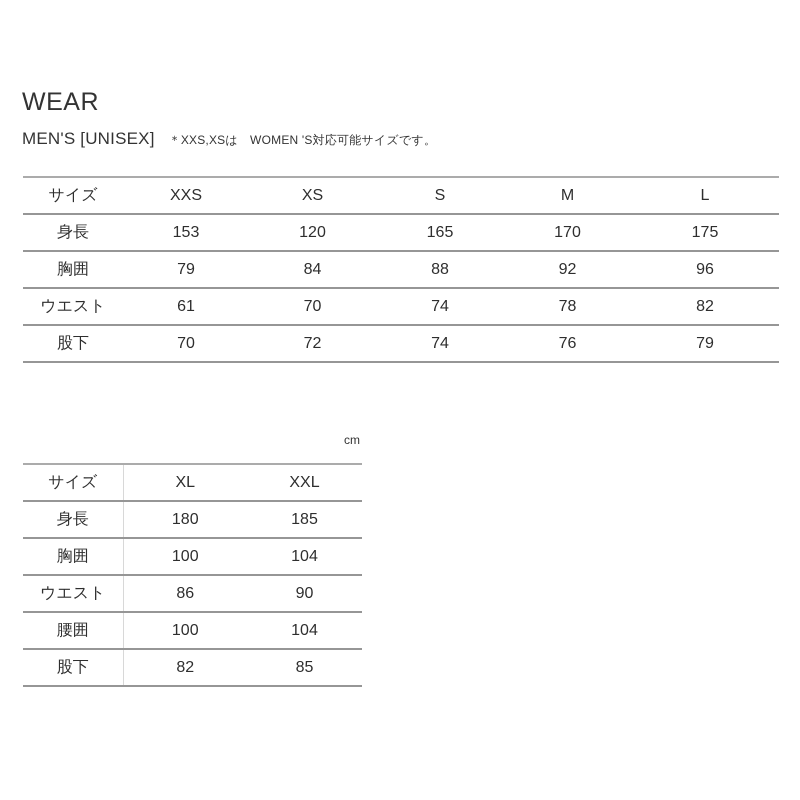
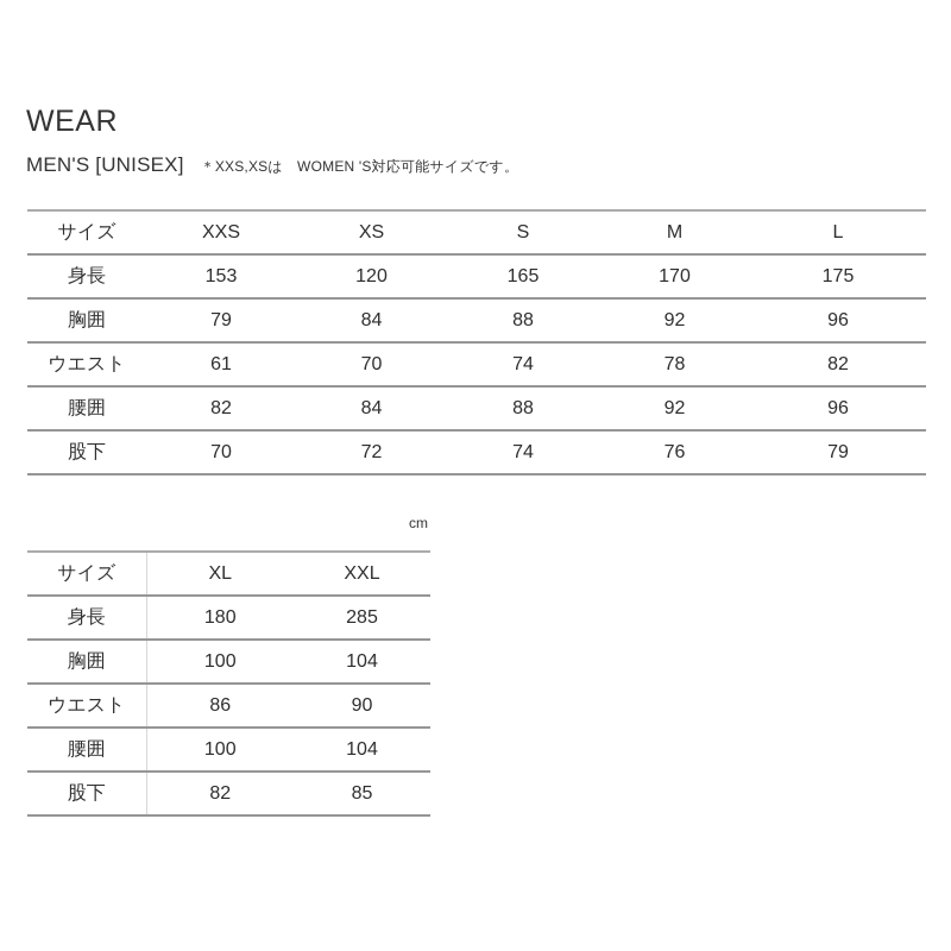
  WEAR
  MEN'S [UNISEX]
  ＊XXS,XSは WOMEN 'S対応可能サイズです。
  サイズ	XXS	XS	S	M	L
  身長	153	120	165	170	175
  胸囲	79	84	88	92	96
  ウエスト	61	70	74	78	82
+ 腰囲	82	84	88	92	96
  股下	70	72	74	76	79
  cm
  サイズ	XL	XXL
- 身長	180	185
+ 身長	180	285
  胸囲	100	104
  ウエスト	86	90
  腰囲	100	104
  股下	82	85
